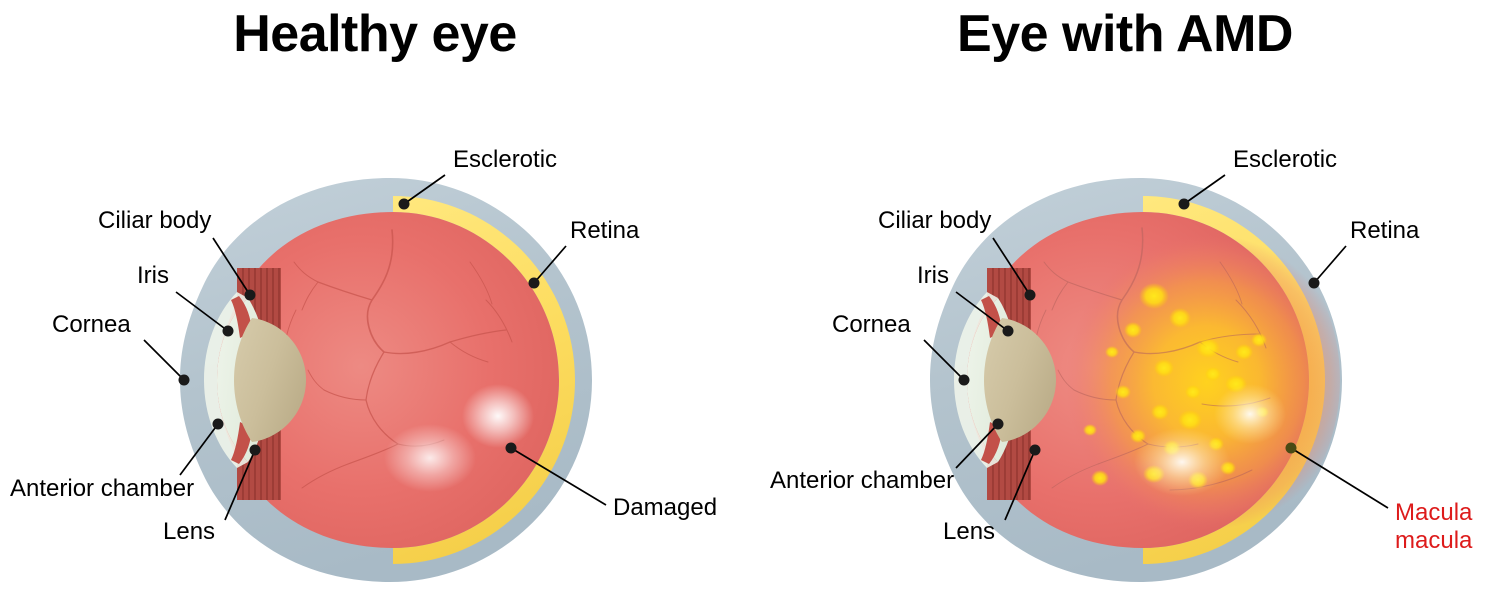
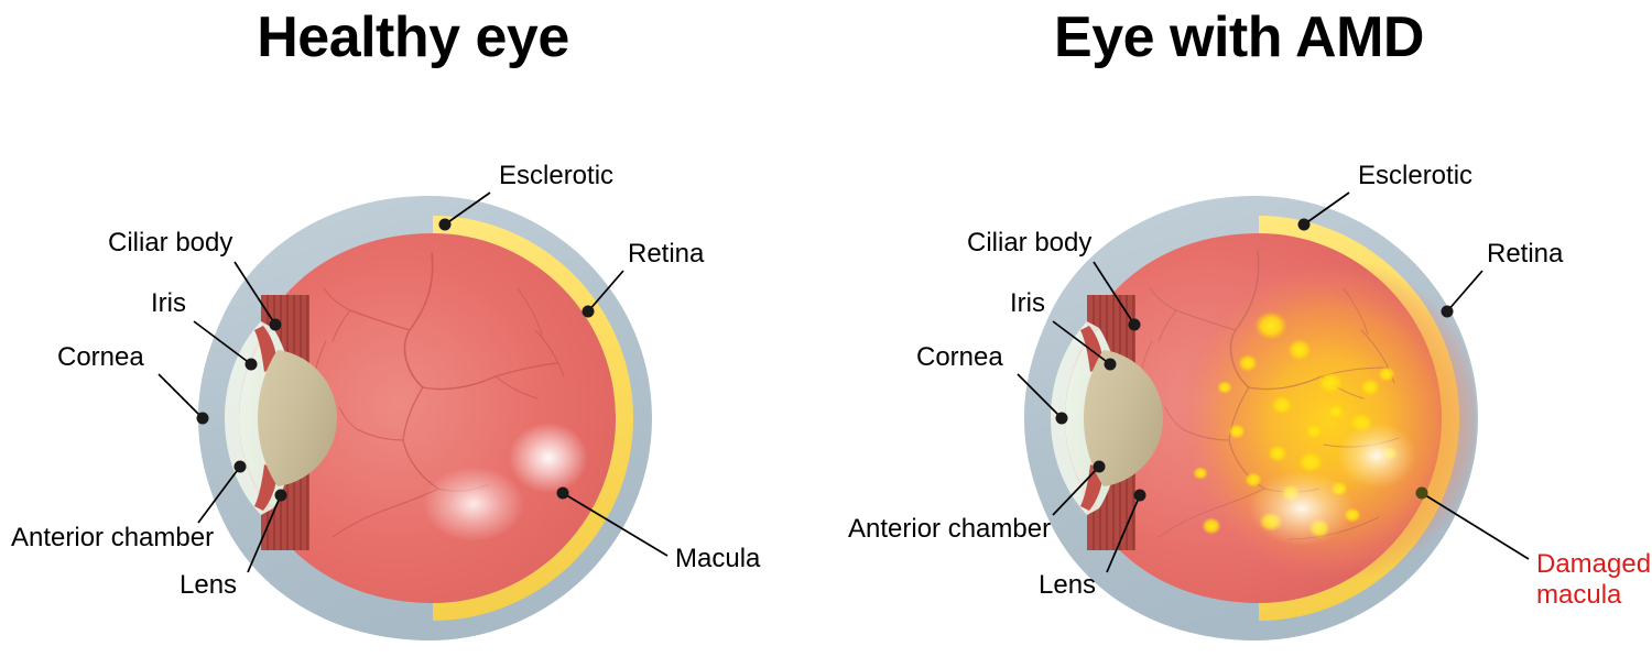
  Healthy eye
  Esclerotic
  Retina
  Ciliar body
  Iris
  Cornea
  Anterior chamber
  Lens
- Damaged
+ Macula
  Eye with AMD
  Esclerotic
  Retina
  Ciliar body
  Iris
  Cornea
  Anterior chamber
  Lens
- Macula
+ Damaged
  macula
